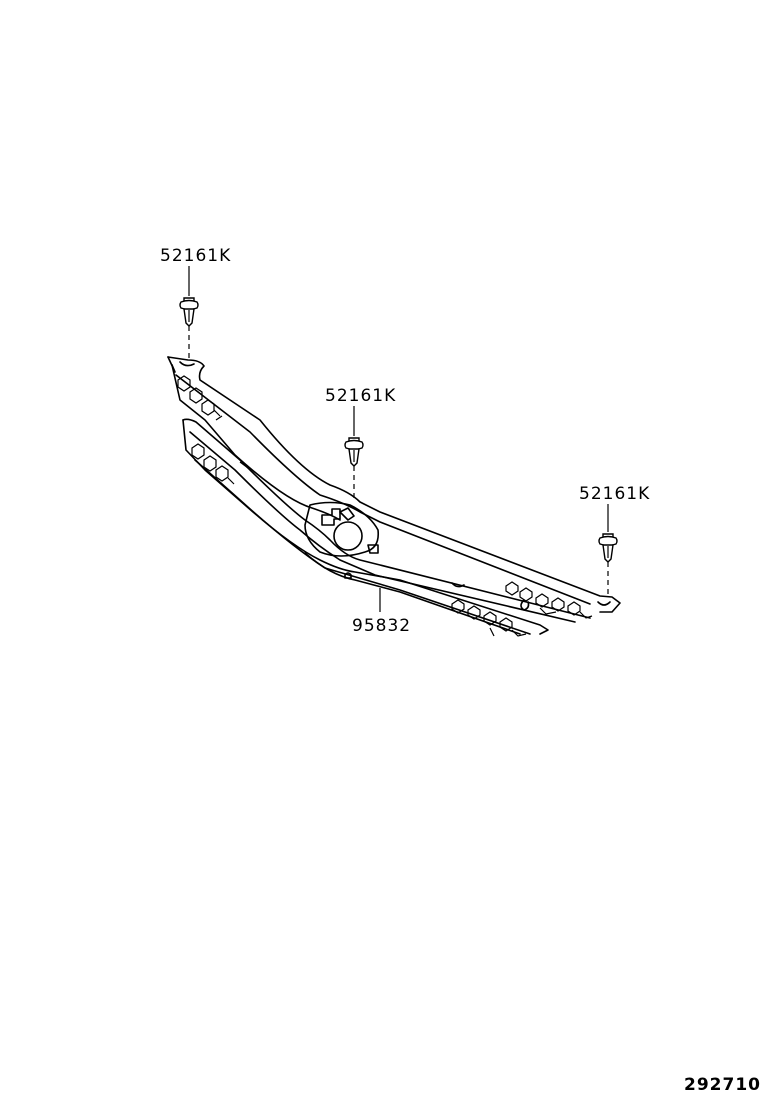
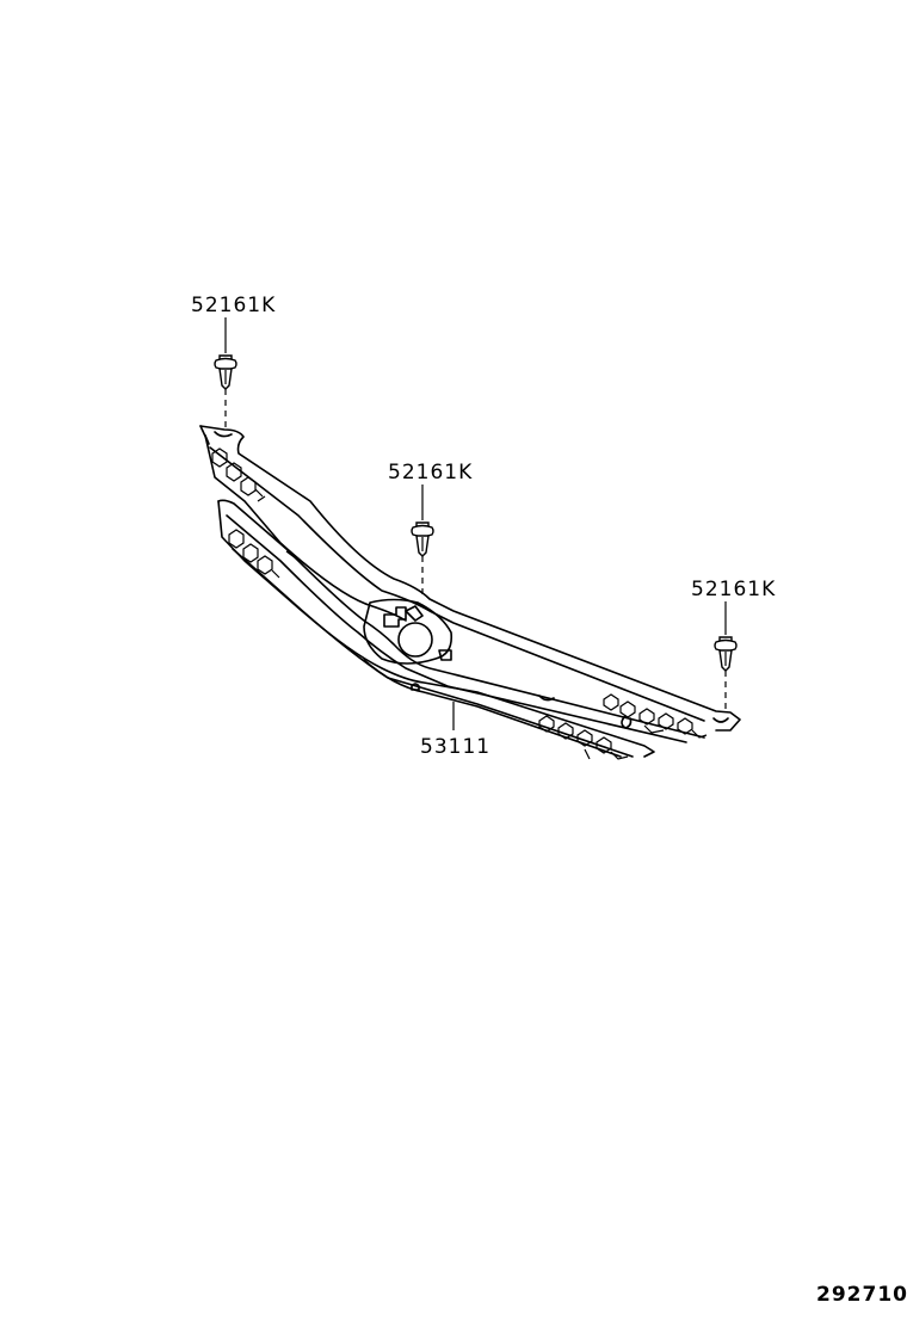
  52161K
  52161K
  52161K
- 95832
+ 53111
  292710
